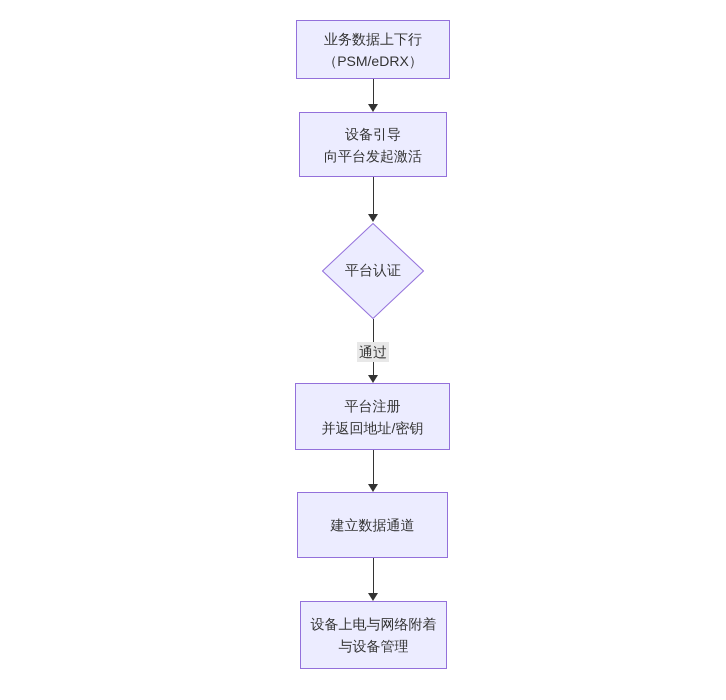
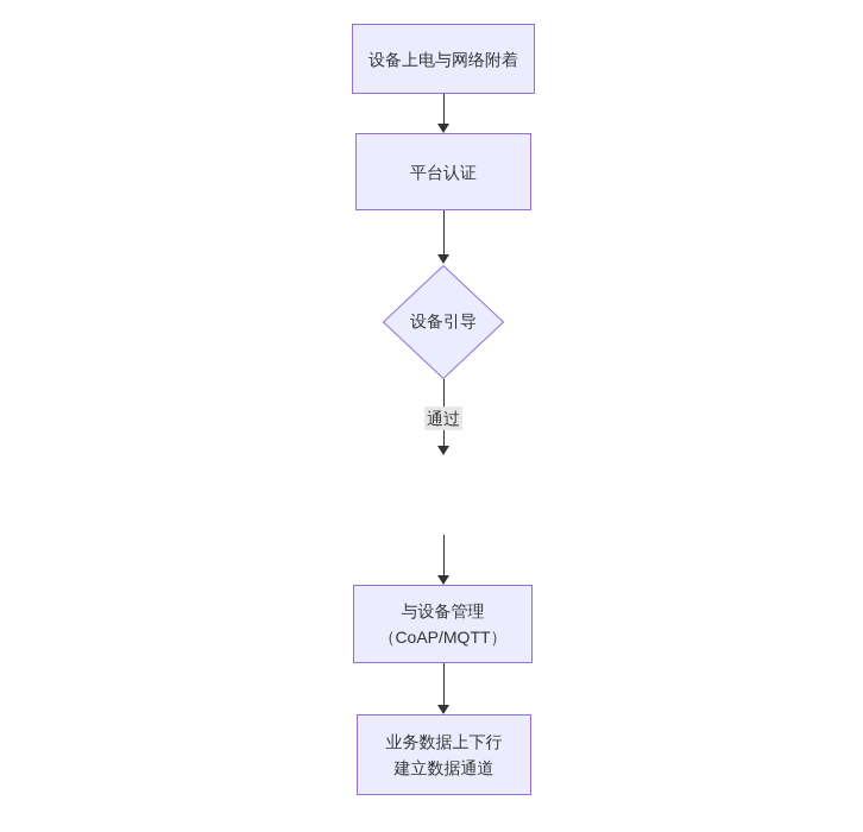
- 业务数据上下行
+ 设备上电与网络附着
- （PSM/eDRX）
- 设备引导
+ 平台认证
- 向平台发起激活
- 平台认证
+ 设备引导
  通过
- 平台注册
- 并返回地址/密钥
- 建立数据通道
+ 与设备管理
+ （CoAP/MQTT）
- 设备上电与网络附着
+ 业务数据上下行
- 与设备管理
+ 建立数据通道
